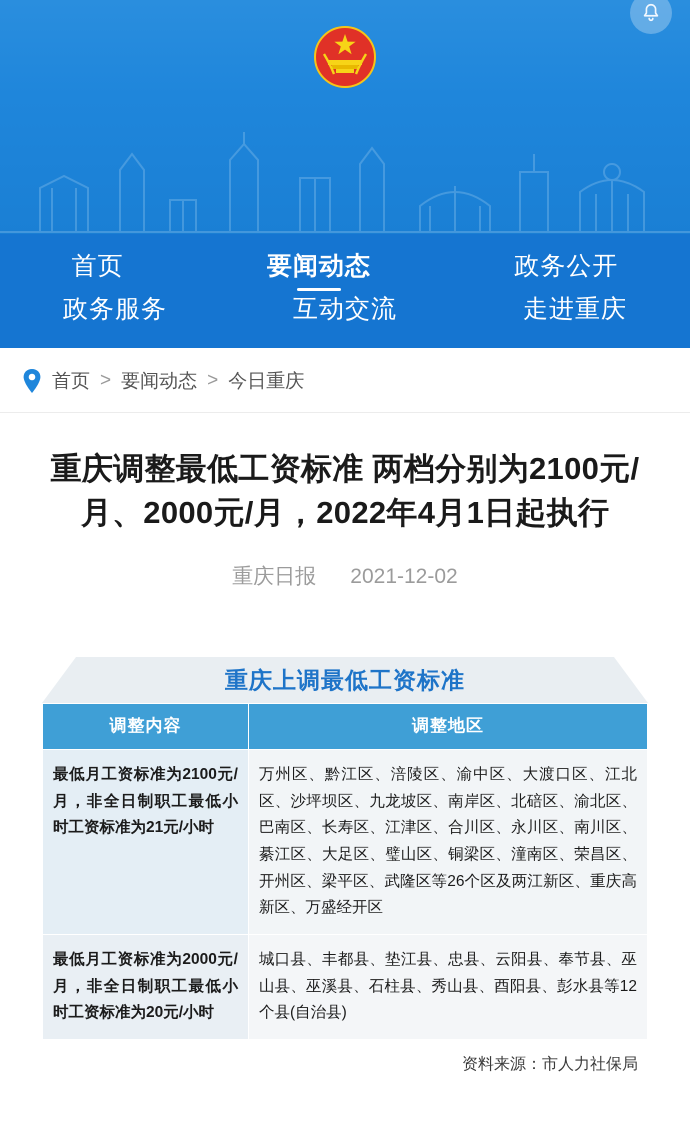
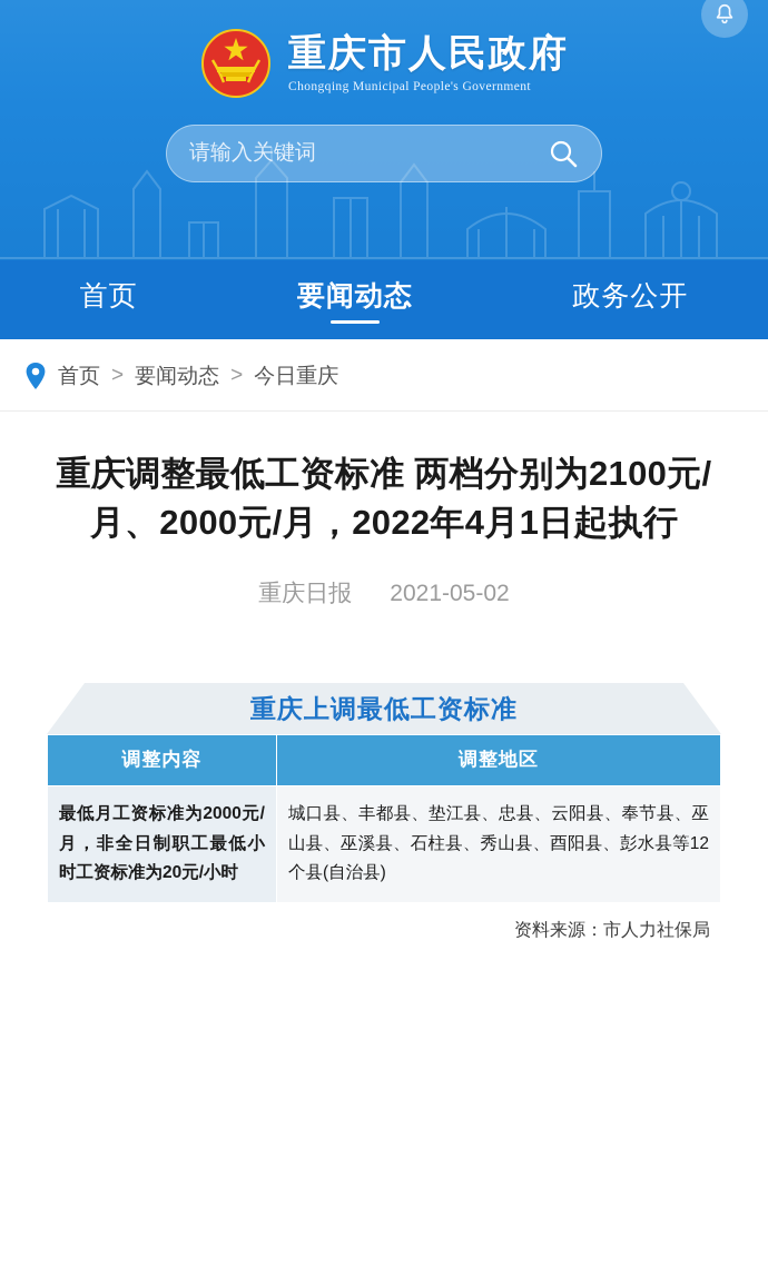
+ 重庆市人民政府
+ Chongqing Municipal People's Government
+ 请输入关键词
  首页
  要闻动态
  政务公开
- 政务服务
- 互动交流
- 走进重庆
  首页
  >
  要闻动态
  >
  今日重庆
  重庆调整最低工资标准 两档分别为2100元/月、2000元/月，2022年4月1日起执行
  重庆日报
- 2021-12-02
+ 2021-05-02
  重庆上调最低工资标准
  调整内容	调整地区
- 最低月工资标准为2100元/月，非全日制职工最低小时工资标准为21元/小时	万州区、黔江区、涪陵区、渝中区、大渡口区、江北区、沙坪坝区、九龙坡区、南岸区、北碚区、渝北区、巴南区、长寿区、江津区、合川区、永川区、南川区、綦江区、大足区、璧山区、铜梁区、潼南区、荣昌区、开州区、梁平区、武隆区等26个区及两江新区、重庆高新区、万盛经开区
  最低月工资标准为2000元/月，非全日制职工最低小时工资标准为20元/小时	城口县、丰都县、垫江县、忠县、云阳县、奉节县、巫山县、巫溪县、石柱县、秀山县、酉阳县、彭水县等12个县(自治县)
  资料来源：市人力社保局
